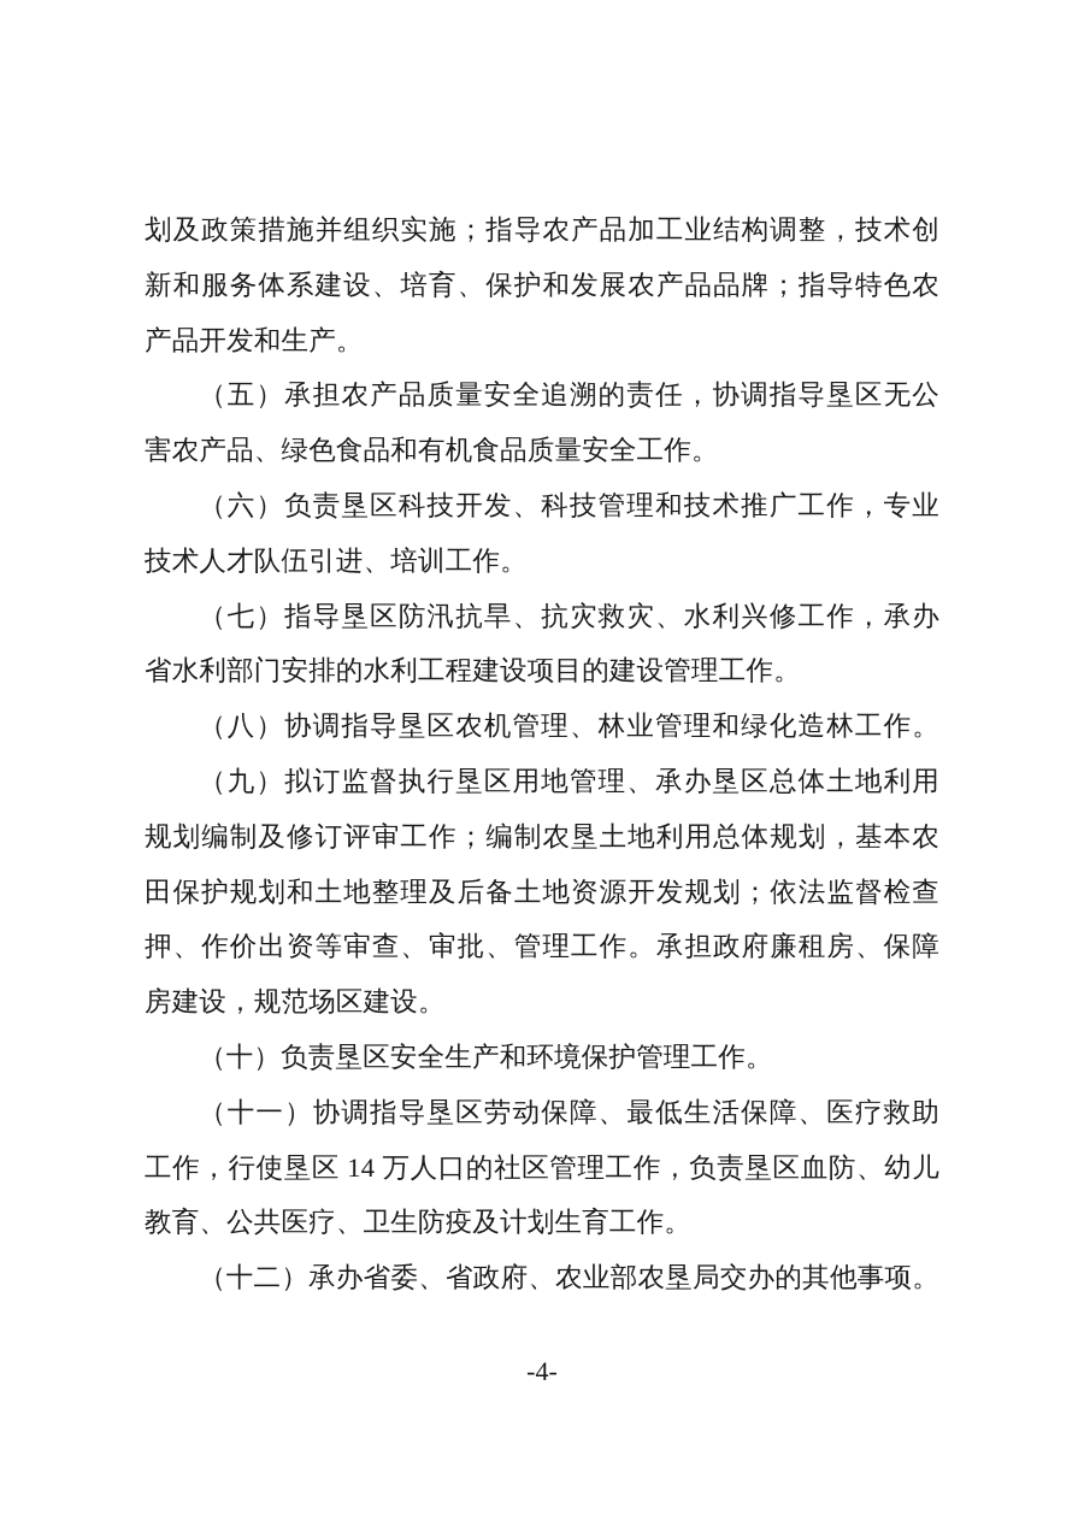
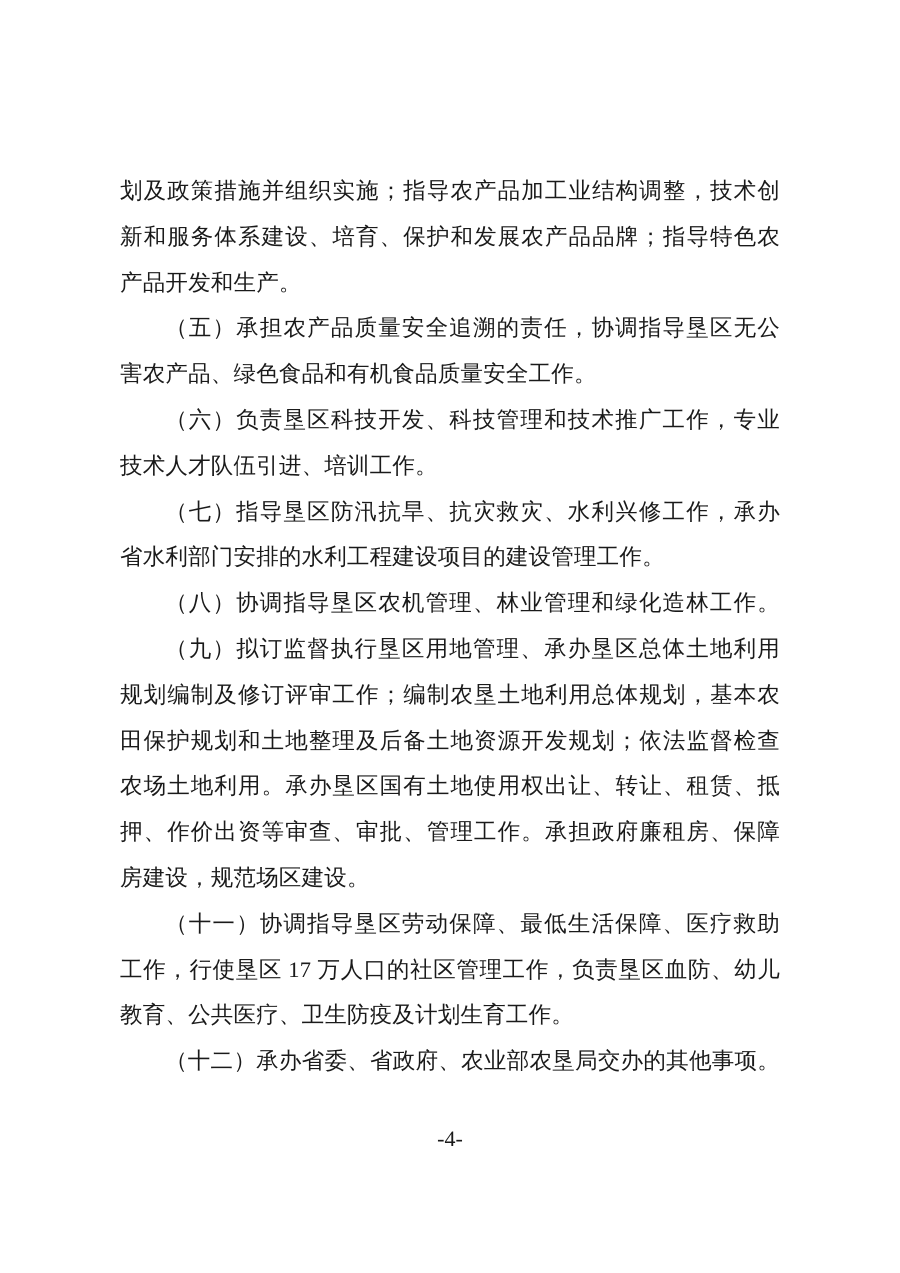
  划及政策措施并组织实施；指导农产品加工业结构调整，技术创
  新和服务体系建设、培育、保护和发展农产品品牌；指导特色农
  产品开发和生产。
  （五）承担农产品质量安全追溯的责任，协调指导垦区无公
  害农产品、绿色食品和有机食品质量安全工作。
  （六）负责垦区科技开发、科技管理和技术推广工作，专业
  技术人才队伍引进、培训工作。
  （七）指导垦区防汛抗旱、抗灾救灾、水利兴修工作，承办
  省水利部门安排的水利工程建设项目的建设管理工作。
  （八）协调指导垦区农机管理、林业管理和绿化造林工作。
  （九）拟订监督执行垦区用地管理、承办垦区总体土地利用
  规划编制及修订评审工作；编制农垦土地利用总体规划，基本农
  田保护规划和土地整理及后备土地资源开发规划；依法监督检查
+ 农场土地利用。承办垦区国有土地使用权出让、转让、租赁、抵
  押、作价出资等审查、审批、管理工作。承担政府廉租房、保障
  房建设，规范场区建设。
- （十）负责垦区安全生产和环境保护管理工作。
  （十一）协调指导垦区劳动保障、最低生活保障、医疗救助
- 工作，行使垦区 14 万人口的社区管理工作，负责垦区血防、幼儿
+ 工作，行使垦区 17 万人口的社区管理工作，负责垦区血防、幼儿
  教育、公共医疗、卫生防疫及计划生育工作。
  （十二）承办省委、省政府、农业部农垦局交办的其他事项。
  -4-
